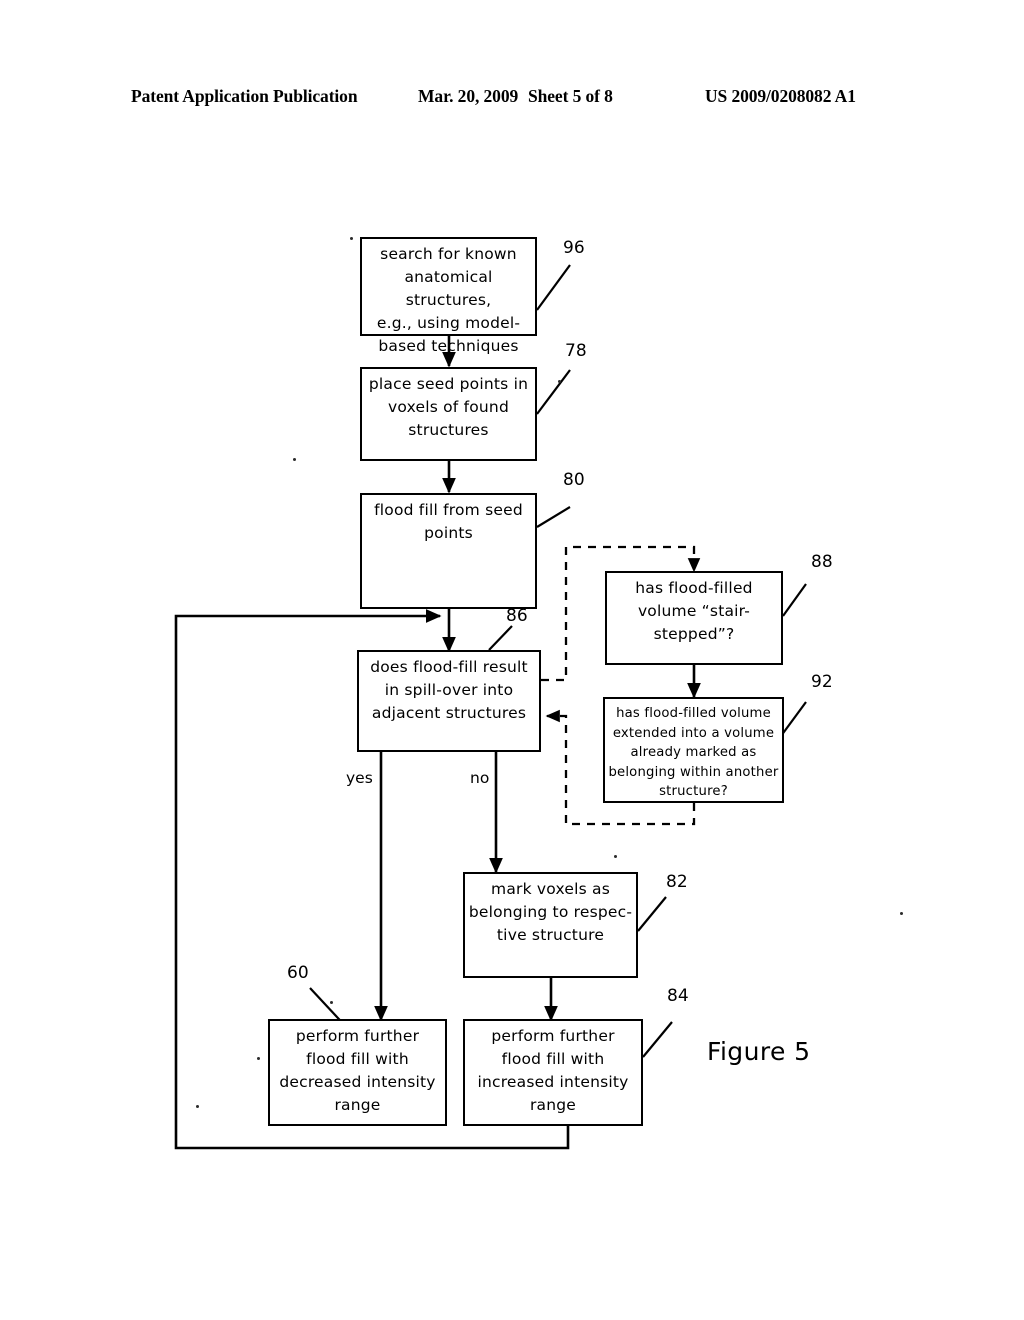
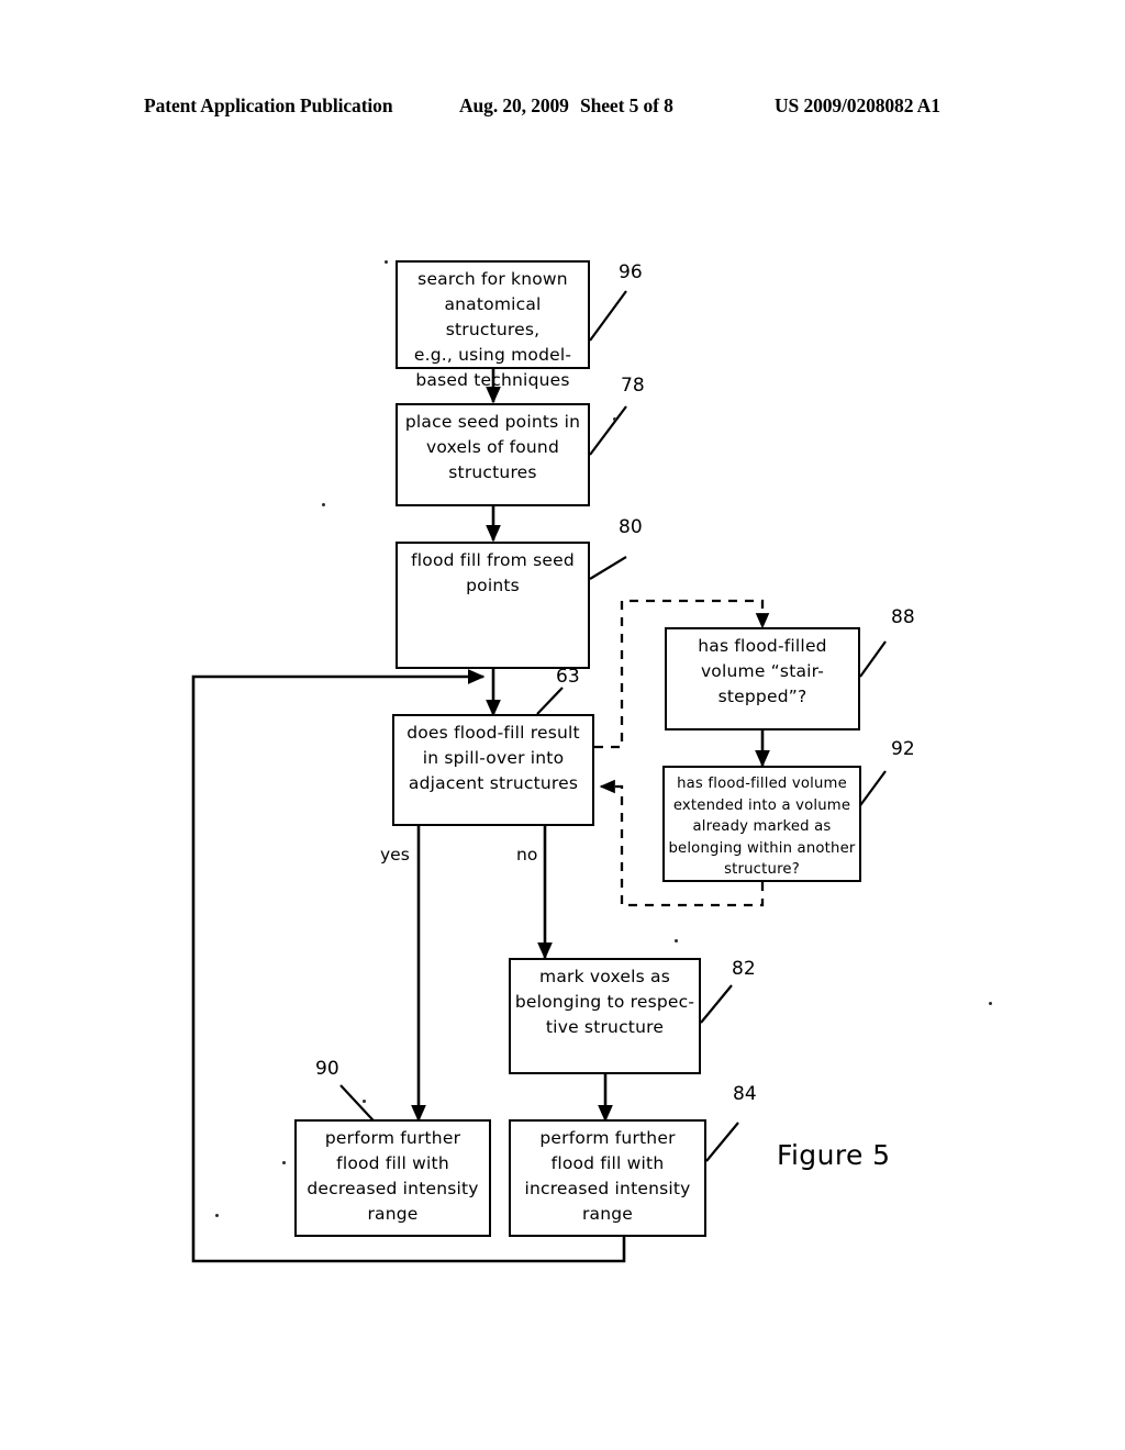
  Patent Application Publication
- Mar. 20, 2009
+ Aug. 20, 2009
  Sheet 5 of 8
  US 2009/0208082 A1
  search for known
  anatomical structures,
  e.g., using model-
  based techniques
  place seed points in
  voxels of found
  structures
  flood fill from seed
  points
  does flood-fill result
  in spill-over into
  adjacent structures
  has flood-filled
  volume “stair-
  stepped”?
  has flood-filled volume
  extended into a volume
  already marked as
  belonging within another
  structure?
  mark voxels as
  belonging to respec-
  tive structure
  perform further
  flood fill with
  decreased intensity
  range
  perform further
  flood fill with
  increased intensity
  range
  96
  78
  80
- 86
+ 63
  88
  92
  82
  84
- 60
+ 90
  yes
  no
  Figure 5
